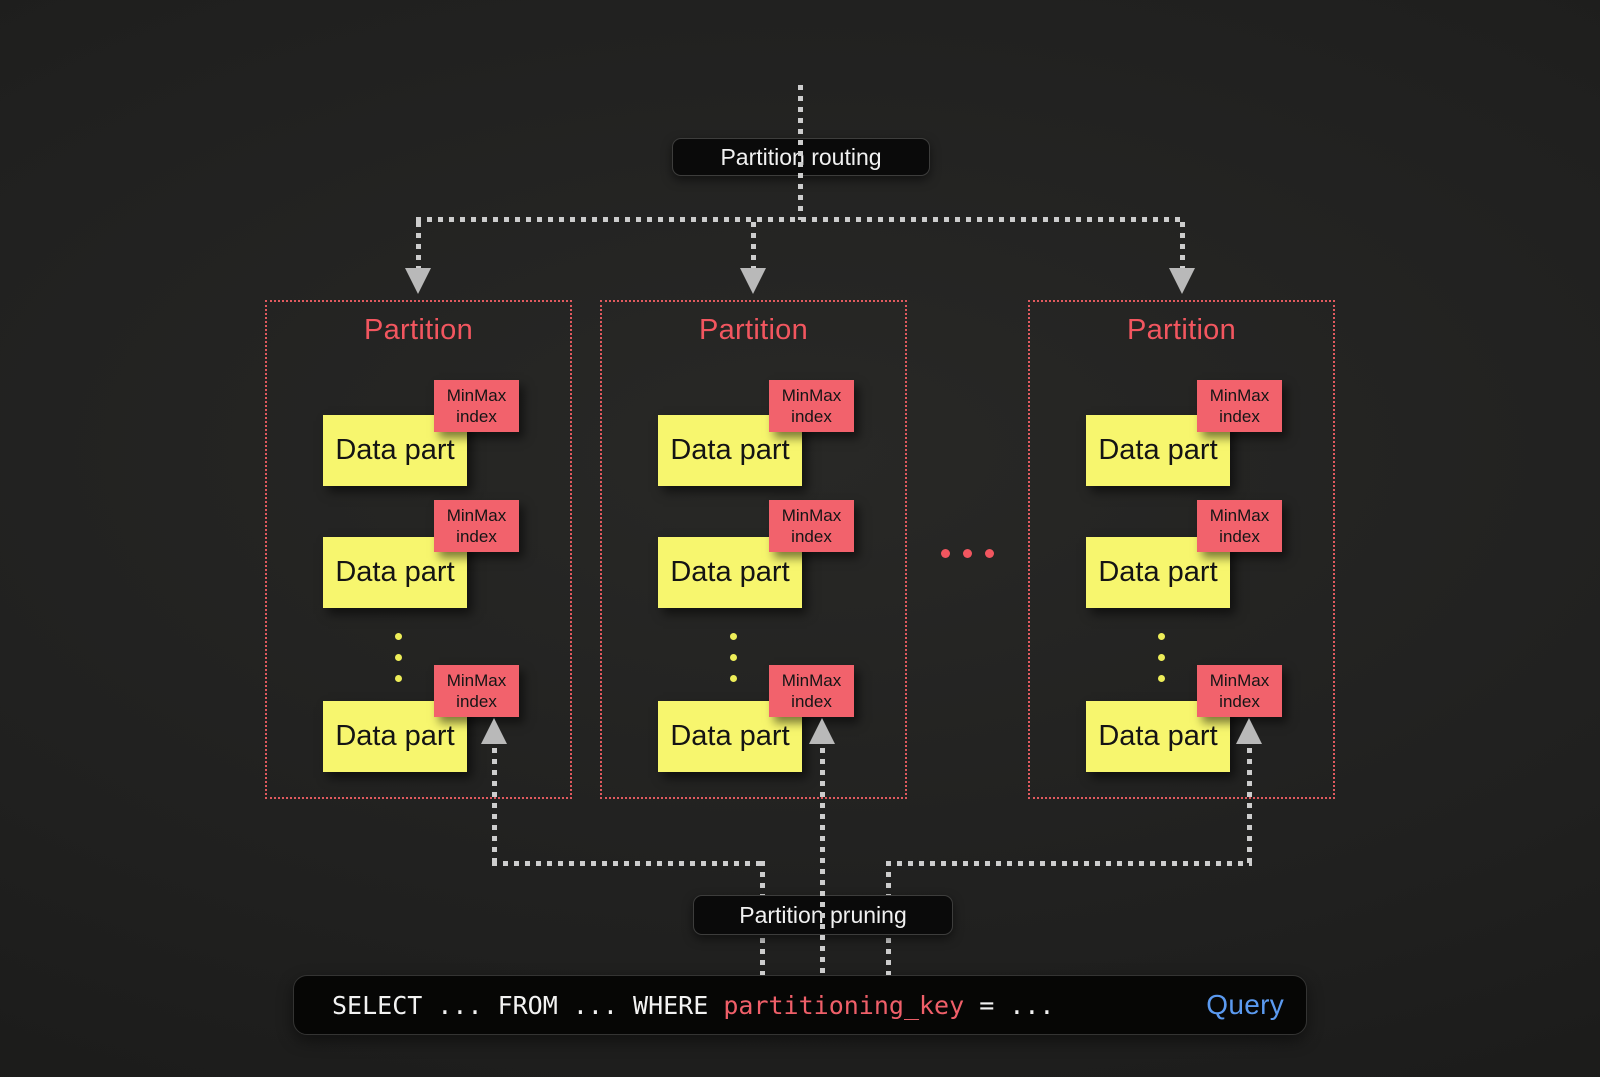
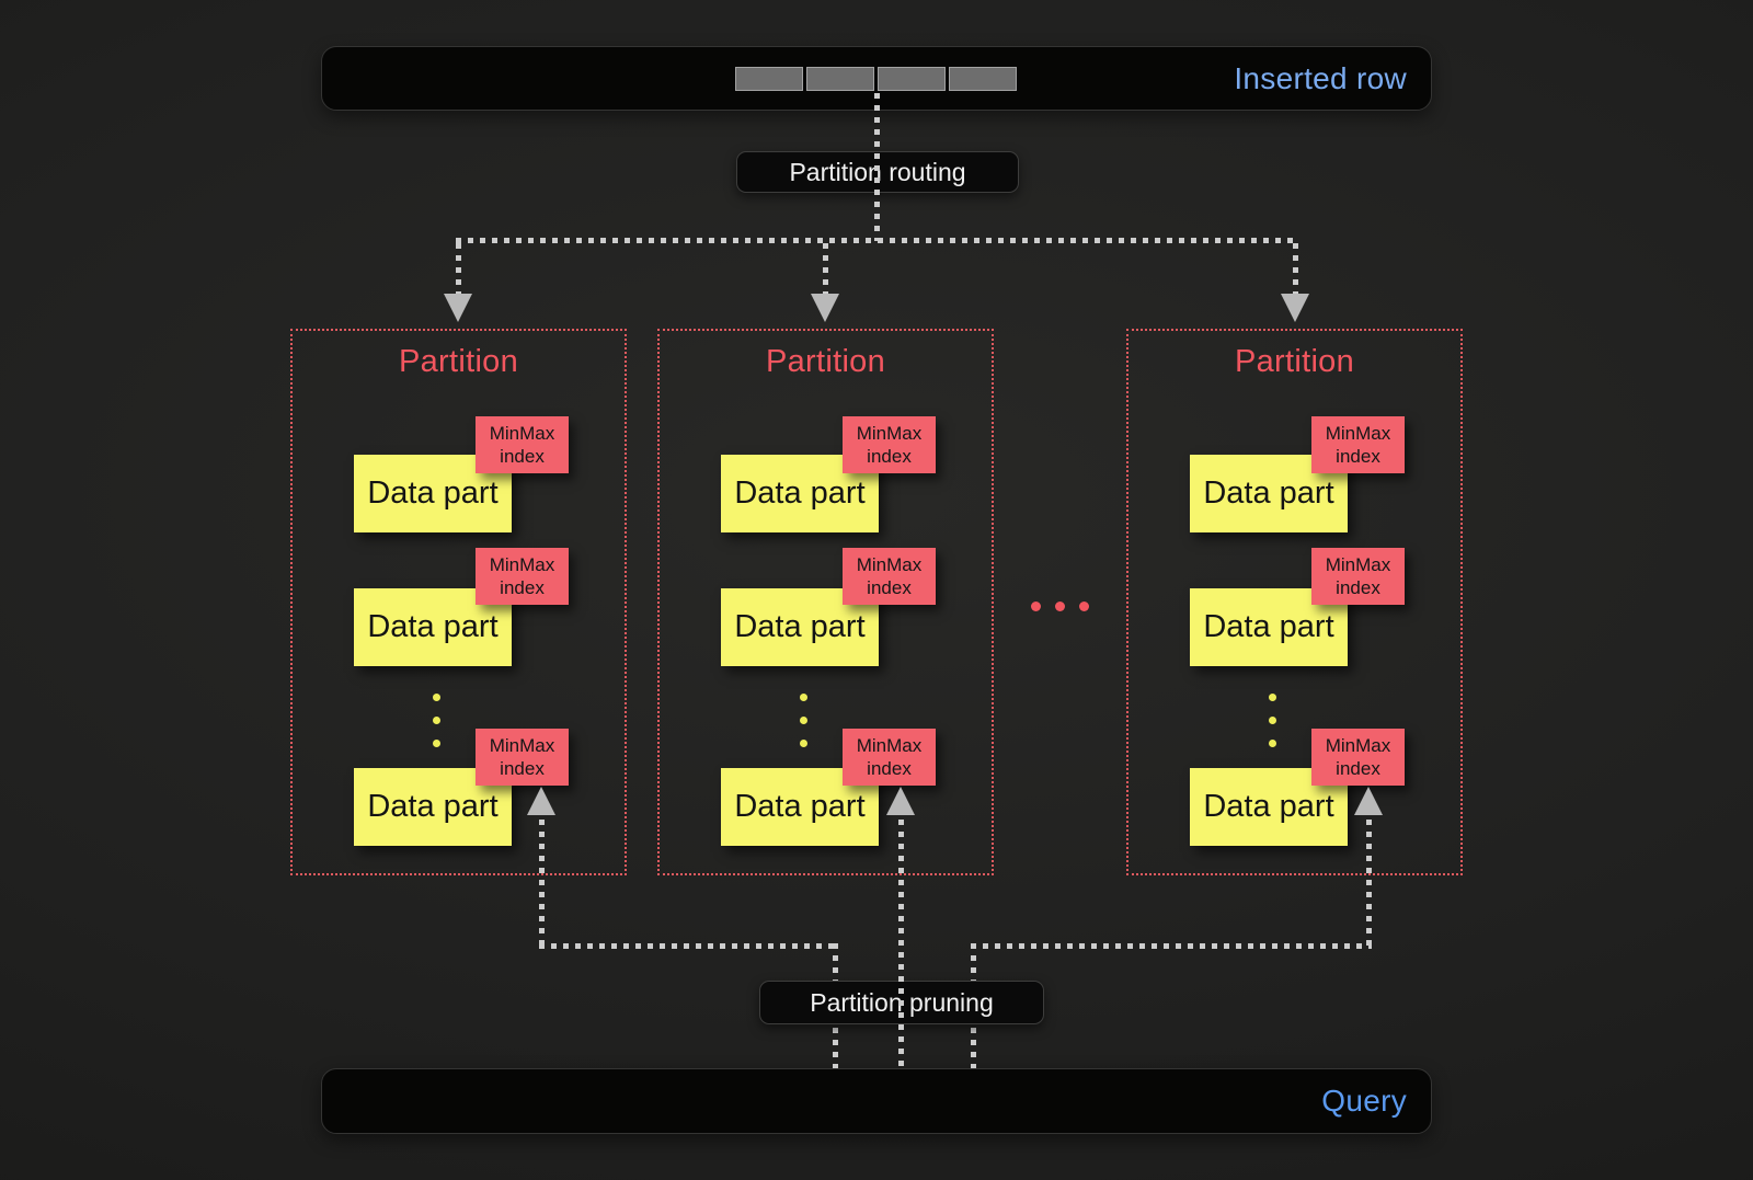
+ Inserted row
  Partitio routing
  Partition
  MinMax index
  Data part
  MinMax index
  Data part
  MinMax index
  Data part
  Partition
  MinMax index
  Data part
  MinMax index
  Data part
  MinMax index
  Data part
  Partition
  MinMax index
  Data part
  MinMax index
  Data part
  MinMax index
  Data part
  Partition pruning
- SELECT ... FROM ... WHERE partitioning_key = ...
  Query
